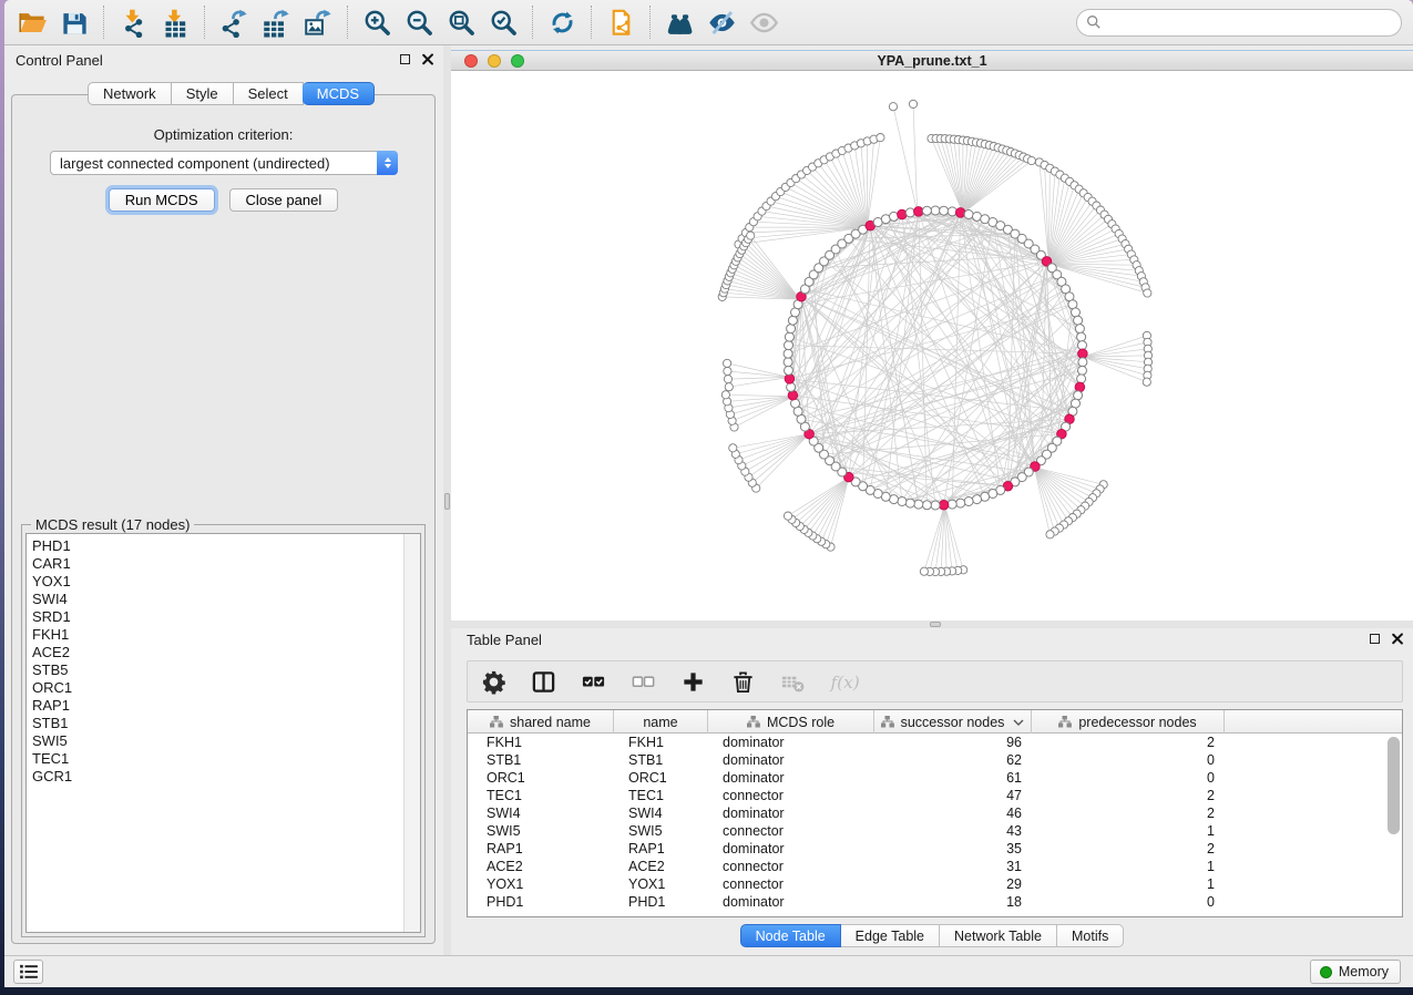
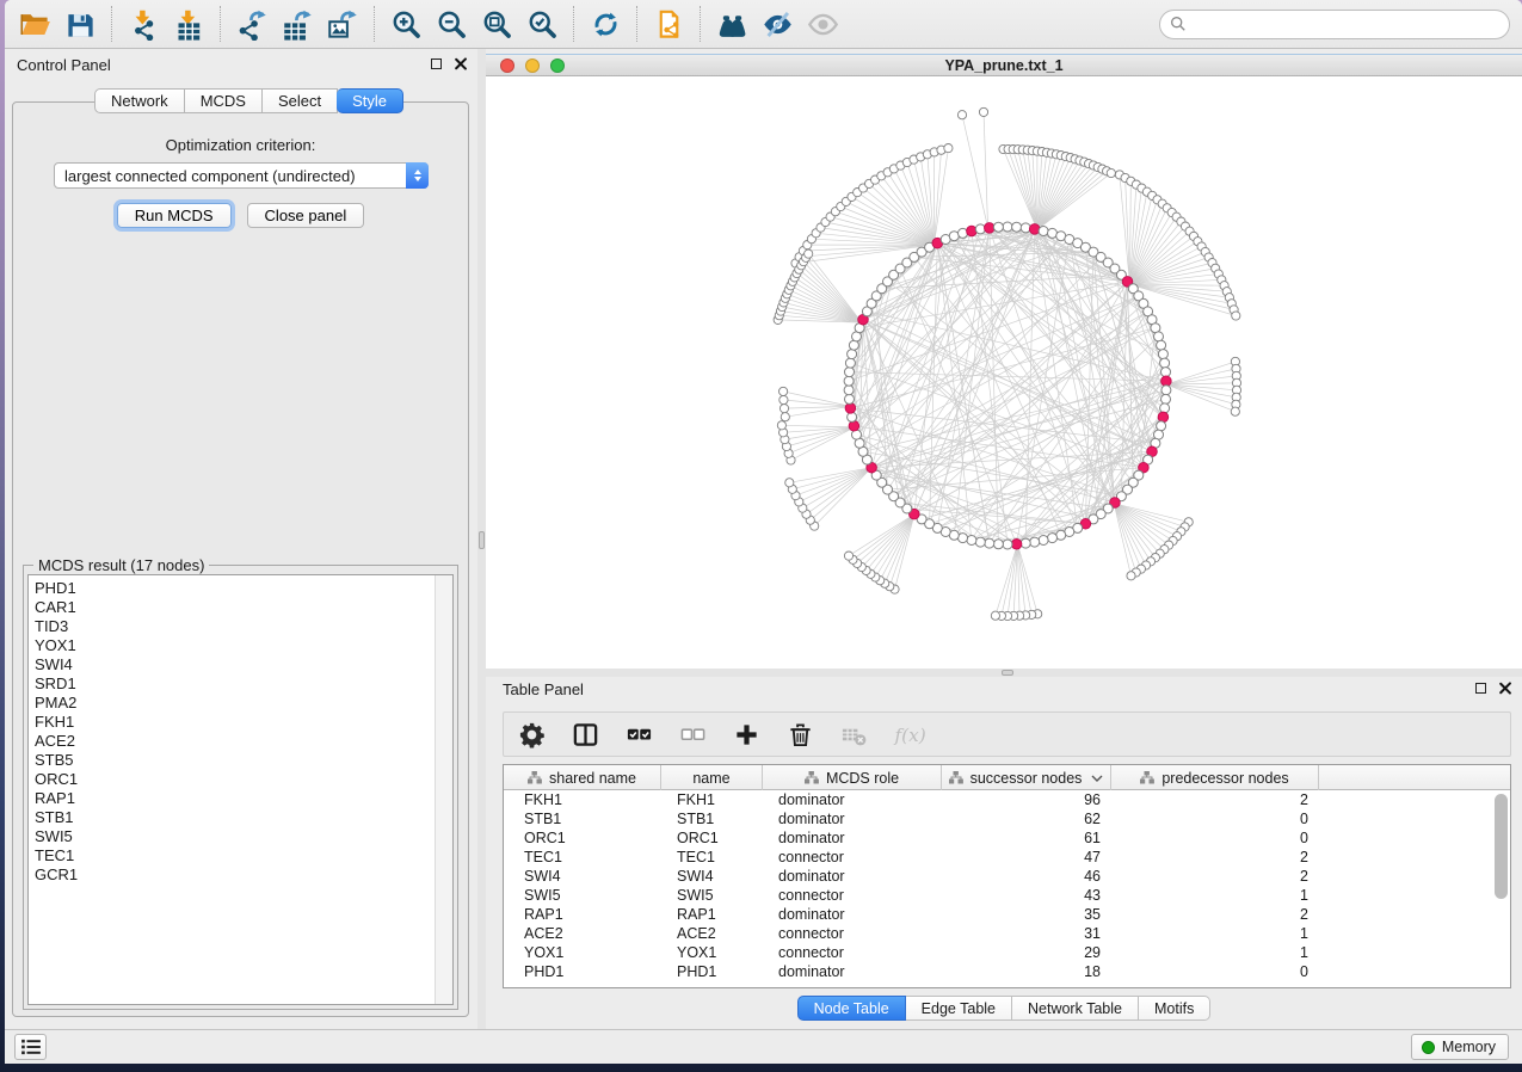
  Control Panel
  Network
- Style
+ MCDS
  Select
- MCDS
+ Style
  Optimization criterion:
  largest connected component (undirected)
  Run MCDS
  Close panel
  MCDS result (17 nodes)
  PHD1
  CAR1
+ TID3
  YOX1
  SWI4
  SRD1
+ PMA2
  FKH1
  ACE2
  STB5
  ORC1
  RAP1
  STB1
  SWI5
  TEC1
  GCR1
  YPA_prune.txt_1
  Table Panel
  f(x)
  shared name
  name
  MCDS role
  successor nodes
  predecessor nodes
  FKH1
  FKH1
  dominator
  96
  2
  STB1
  STB1
  dominator
  62
  0
  ORC1
  ORC1
  dominator
  61
  0
  TEC1
  TEC1
  connector
  47
  2
  SWI4
  SWI4
  dominator
  46
  2
  SWI5
  SWI5
  connector
  43
  1
  RAP1
  RAP1
  dominator
  35
  2
  ACE2
  ACE2
  connector
  31
  1
  YOX1
  YOX1
  connector
  29
  1
  PHD1
  PHD1
  dominator
  18
  0
  Node Table
  Edge Table
  Network Table
  Motifs
  Memory
